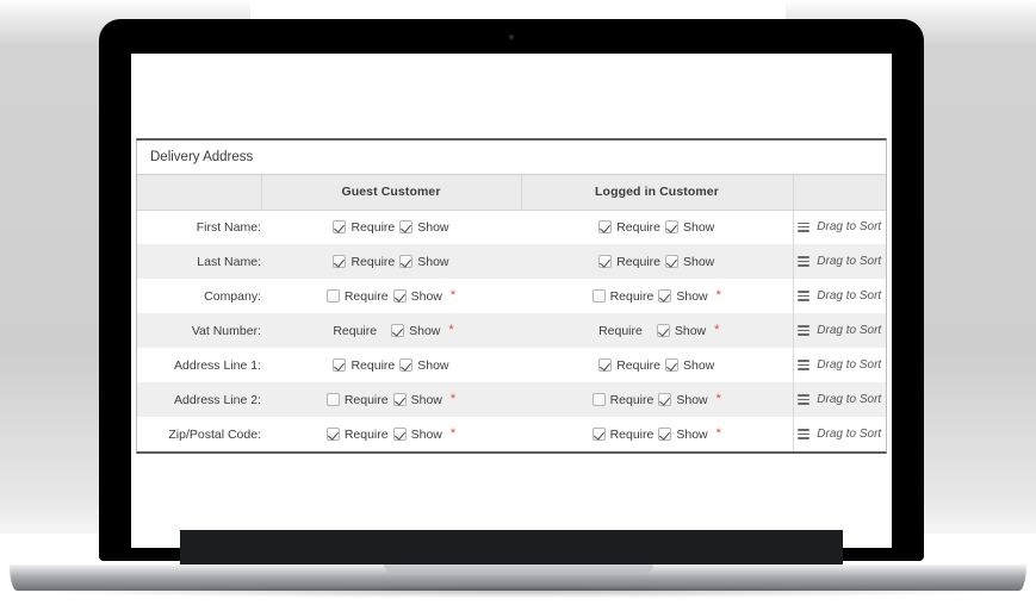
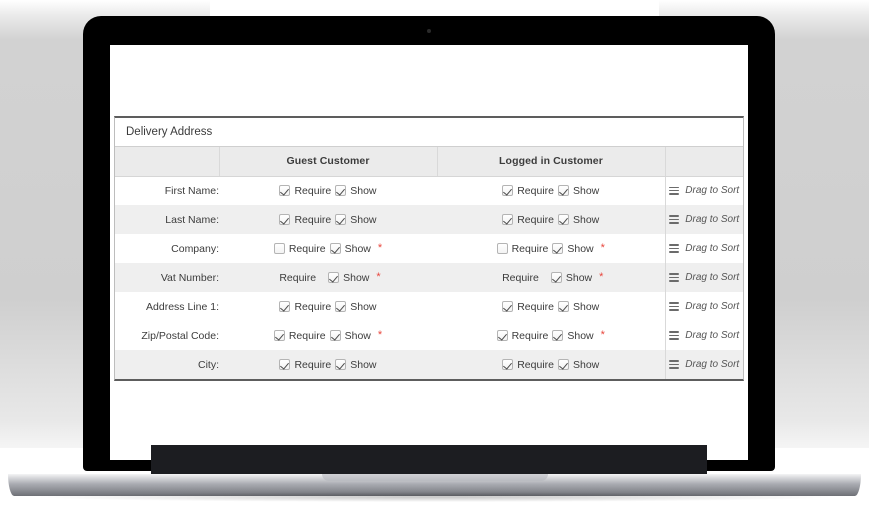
  Delivery Address
  	Guest Customer	Logged in Customer
  First Name:	Require Show	Require Show	Drag to Sort
  Last Name:	Require Show	Require Show	Drag to Sort
  Company:	Require Show *	Require Show *	Drag to Sort
  Vat Number:	Require Show *	Require Show *	Drag to Sort
  Address Line 1:	Require Show	Require Show	Drag to Sort
- Address Line 2:	Require Show *	Require Show *	Drag to Sort
  Zip/Postal Code:	Require Show *	Require Show *	Drag to Sort
+ City:	Require Show	Require Show	Drag to Sort
